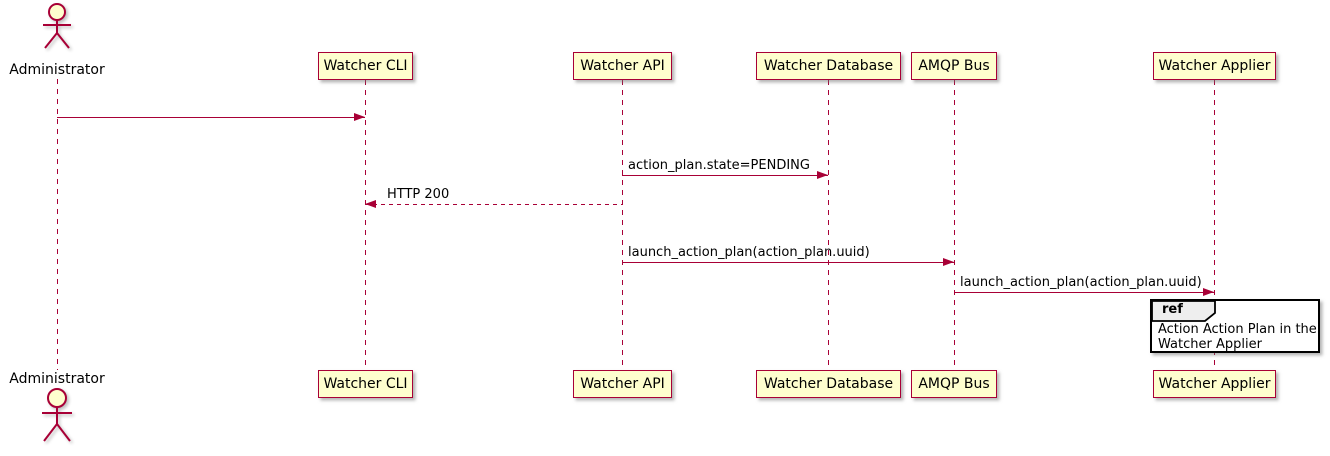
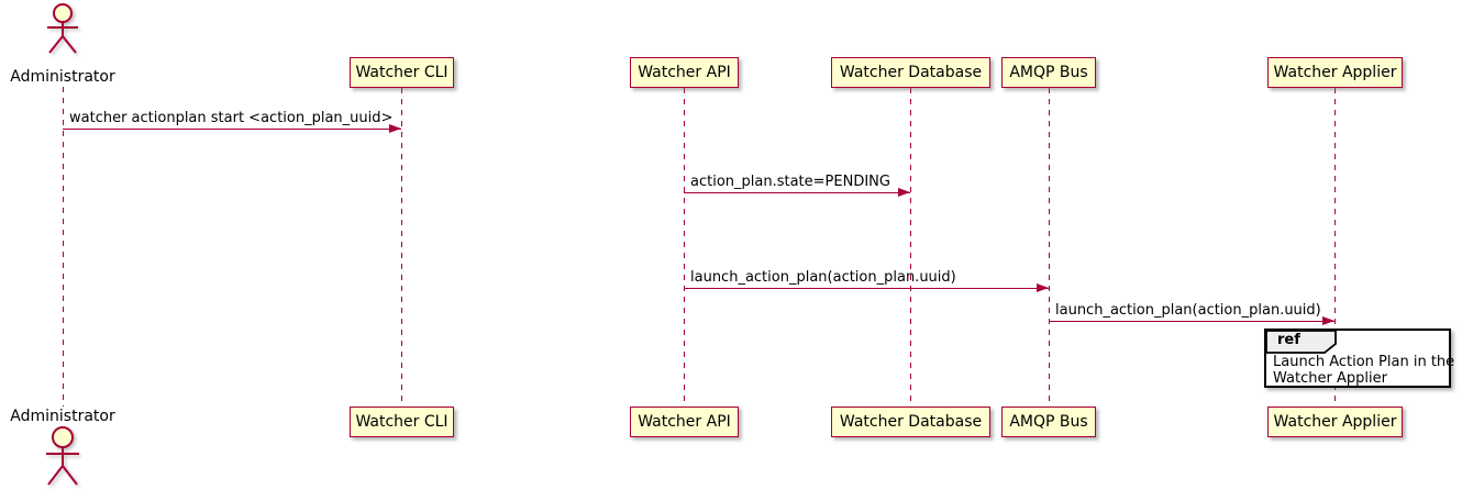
  Administrator
  Watcher CLI
  Watcher API
  Watcher Database
  AMQP Bus
  Watcher Applier
+ watcher actionplan start <action_plan_uuid>
  action_plan.state=PENDING
- HTTP 200
  launch_action_plan(action_plan.uuid)
  launch_action_plan(action_plan.uuid)
  ref
- Action Action Plan in the
+ Launch Action Plan in the
  Watcher Applier
  Watcher CLI
  Watcher API
  Watcher Database
  AMQP Bus
  Watcher Applier
  Administrator
